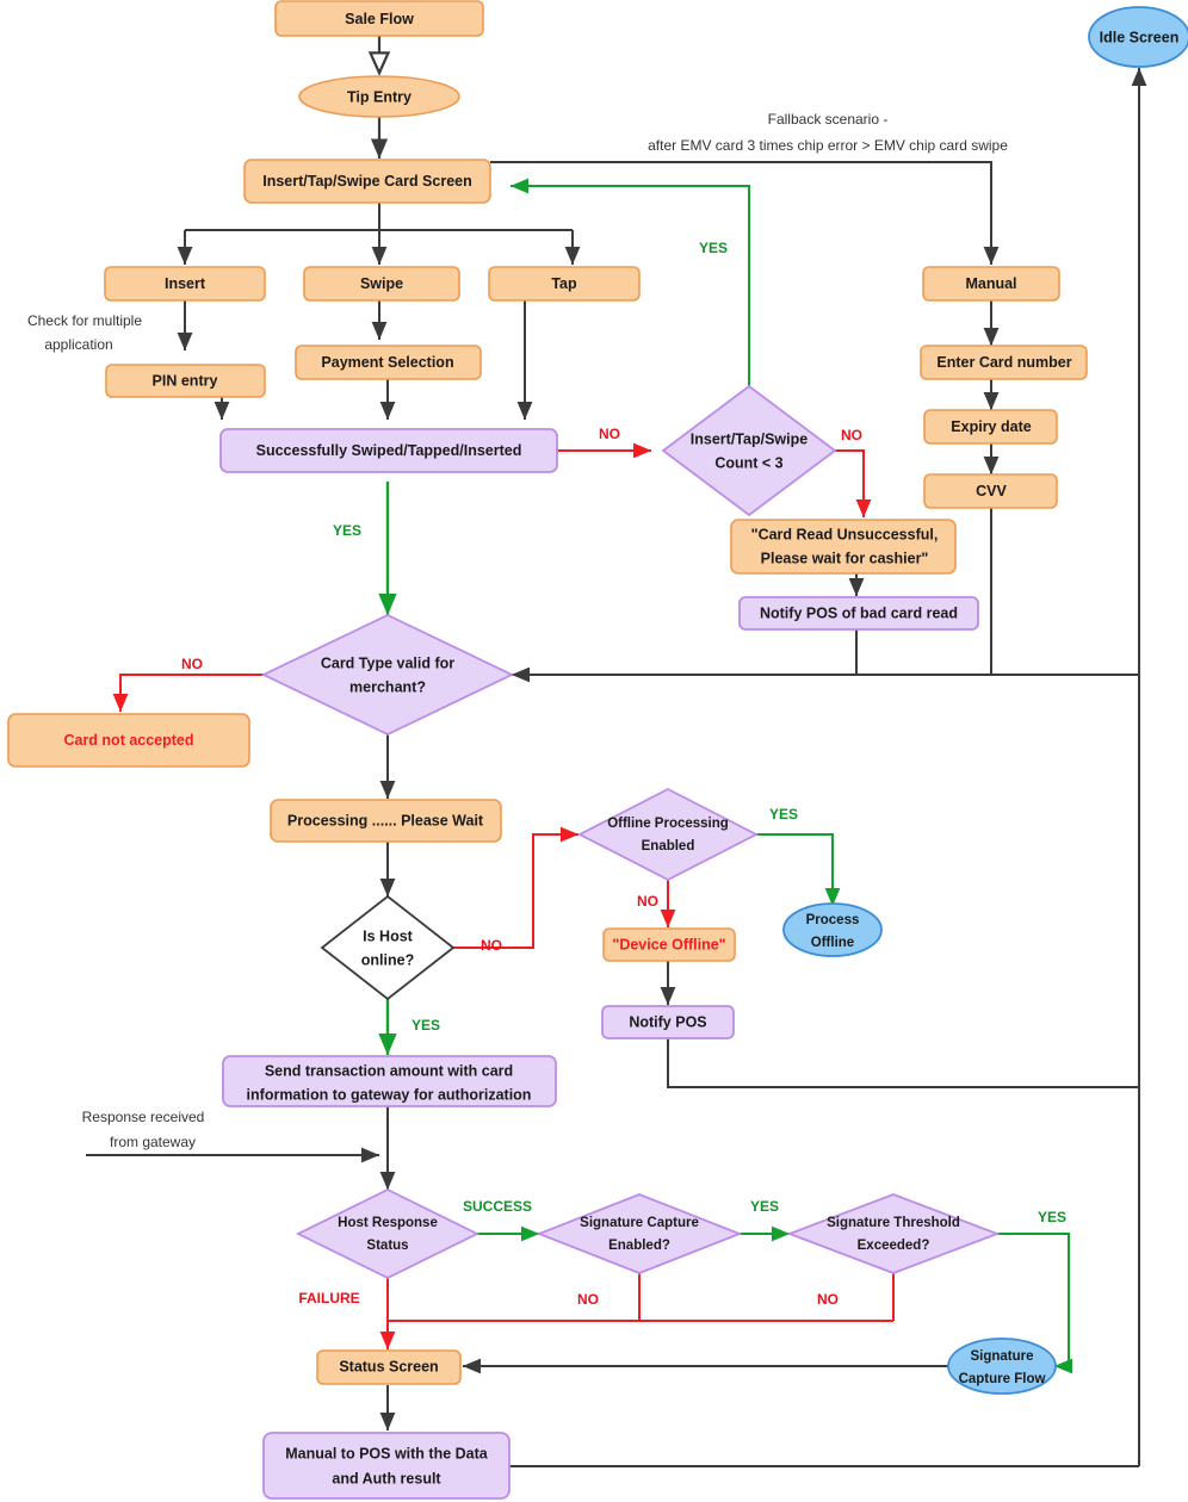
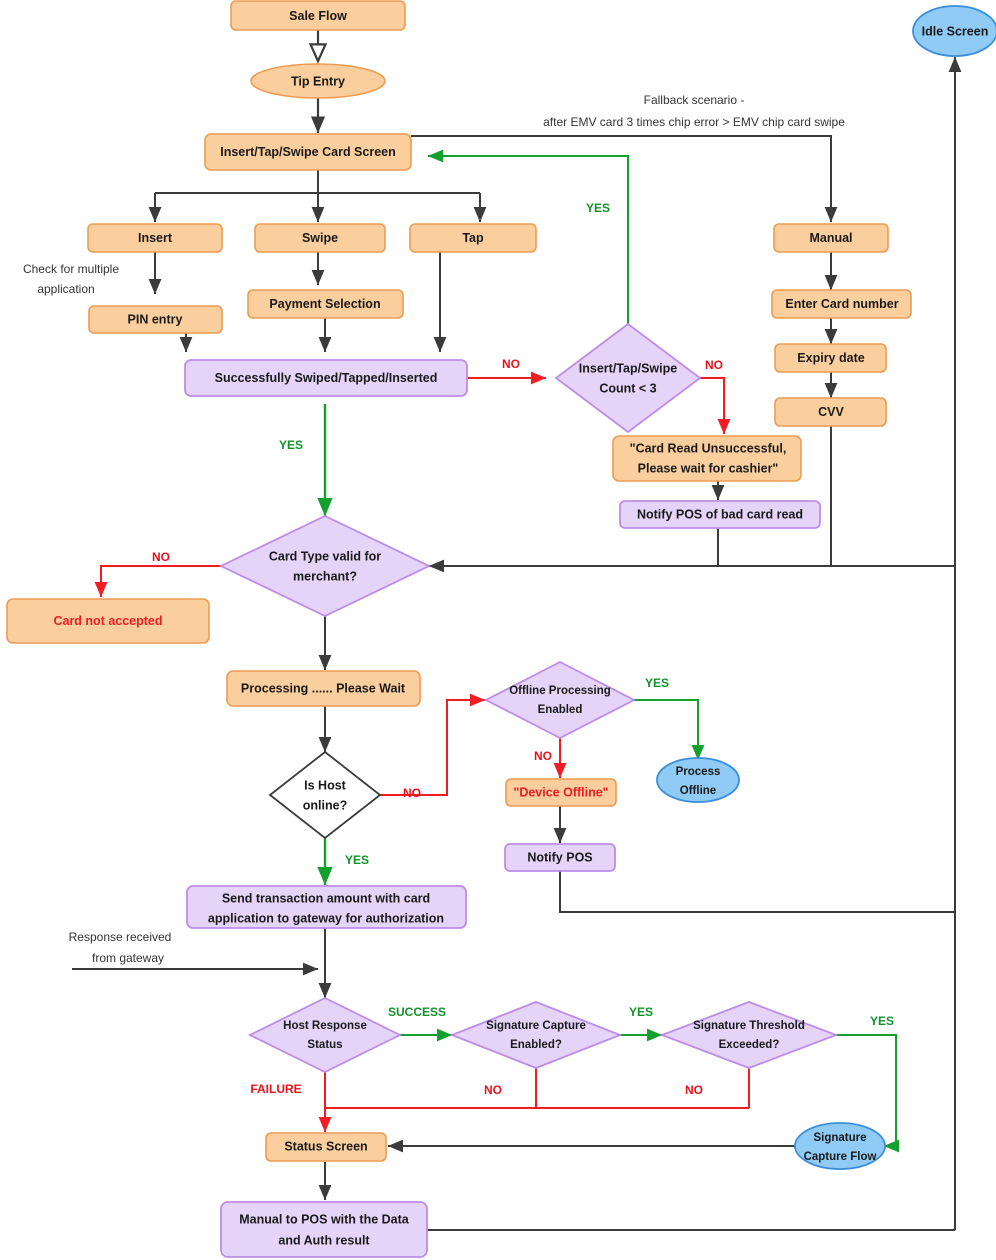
  YES
  NO
  NO
  YES
  NO
  YES
  NO
  NO
  YES
  SUCCESS
  FAILURE
  YES
  NO
  YES
  NO
  Fallback scenario -
  after EMV card 3 times chip error > EMV chip card swipe
  Check for multiple
  application
  Response received
  from gateway
  Sale Flow
  Tip Entry
  Insert/Tap/Swipe Card Screen
  Idle Screen
  Insert
  Swipe
  Tap
  Manual
  PIN entry
  Payment Selection
  Enter Card number
  Expiry date
  CVV
  Successfully Swiped/Tapped/Inserted
  Insert/Tap/Swipe
  Count < 3
  "Card Read Unsuccessful,
  Please wait for cashier"
  Notify POS of bad card read
  Card Type valid for
  merchant?
  Card not accepted
  Processing ...... Please Wait
  Offline Processing
  Enabled
  Process
  Offline
  "Device Offline"
  Notify POS
  Is Host
  online?
  Send transaction amount with card
- information to gateway for authorization
+ application to gateway for authorization
  Host Response
  Status
  Signature Capture
  Enabled?
  Signature Threshold
  Exceeded?
  Signature
  Capture Flow
  Status Screen
  Manual to POS with the Data
  and Auth result
